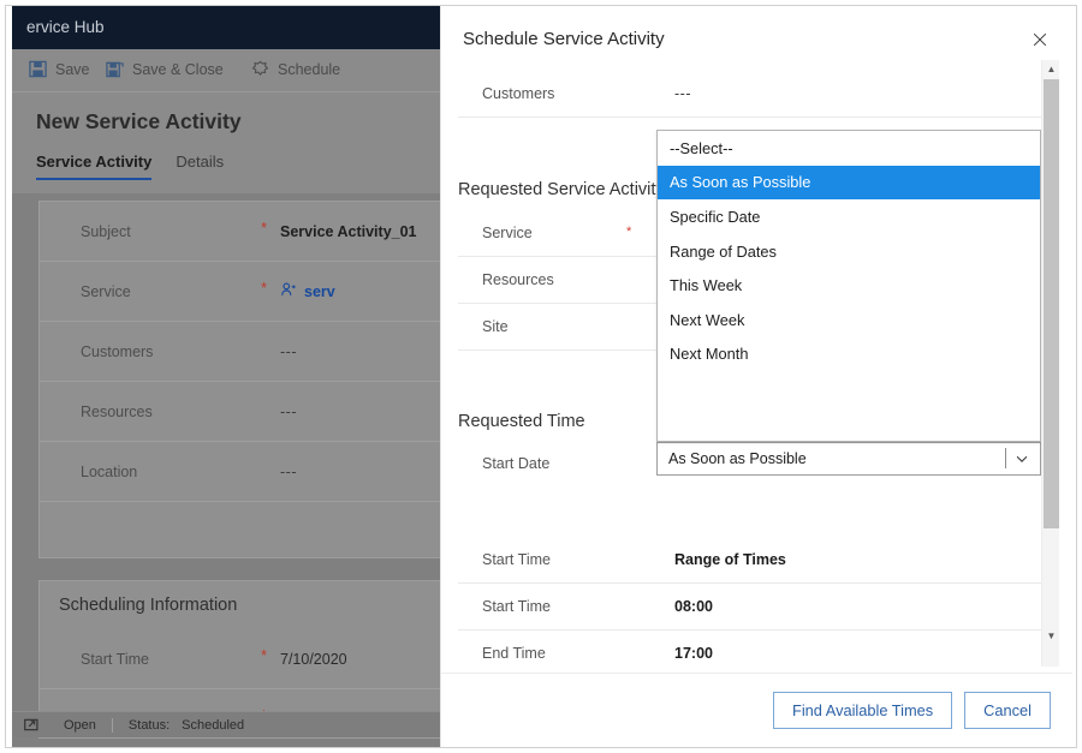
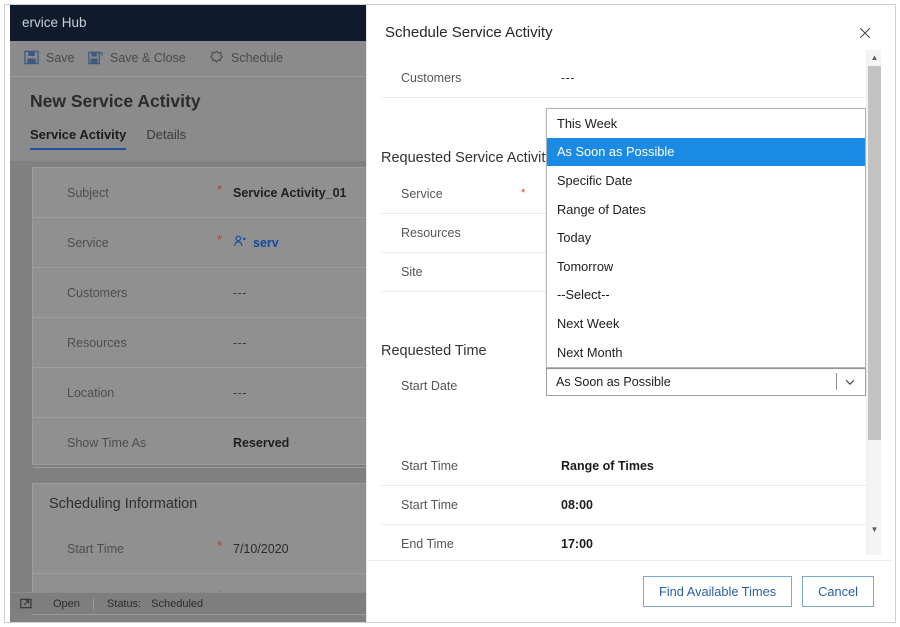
  ervice Hub
  Save
  Save & Close
  Schedule
  New Service Activity
  Service Activity
  Details
  Subject
  *
  Service Activity_01
  Service
  *
  serv
  Customers
  ---
  Resources
  ---
  Location
  ---
+ Show Time As
+ Reserved
  Scheduling Information
  Start Time
  *
  7/10/2020
  Open
  Status:
  Scheduled
  Schedule Service Activity
  Customers
  ---
  Requested Service Activit
  Service
  *
  Resources
  Site
  Requested Time
  Start Date
  Start Time
  Range of Times
  Start Time
  08:00
  End Time
  17:00
  Find Available Times
  Cancel
  ▲
  ▼
  As Soon as Possible
- --Select--
+ This Week
  As Soon as Possible
  Specific Date
  Range of Dates
+ Today
+ Tomorrow
- This Week
+ --Select--
  Next Week
  Next Month
